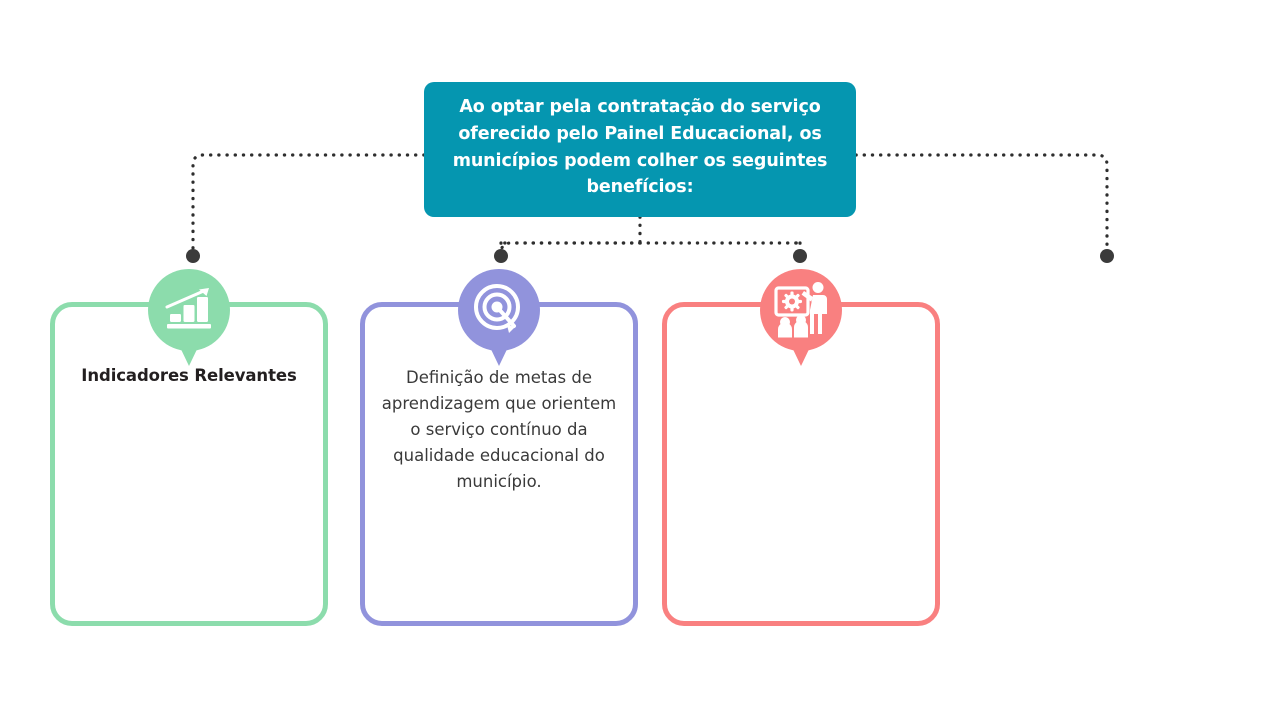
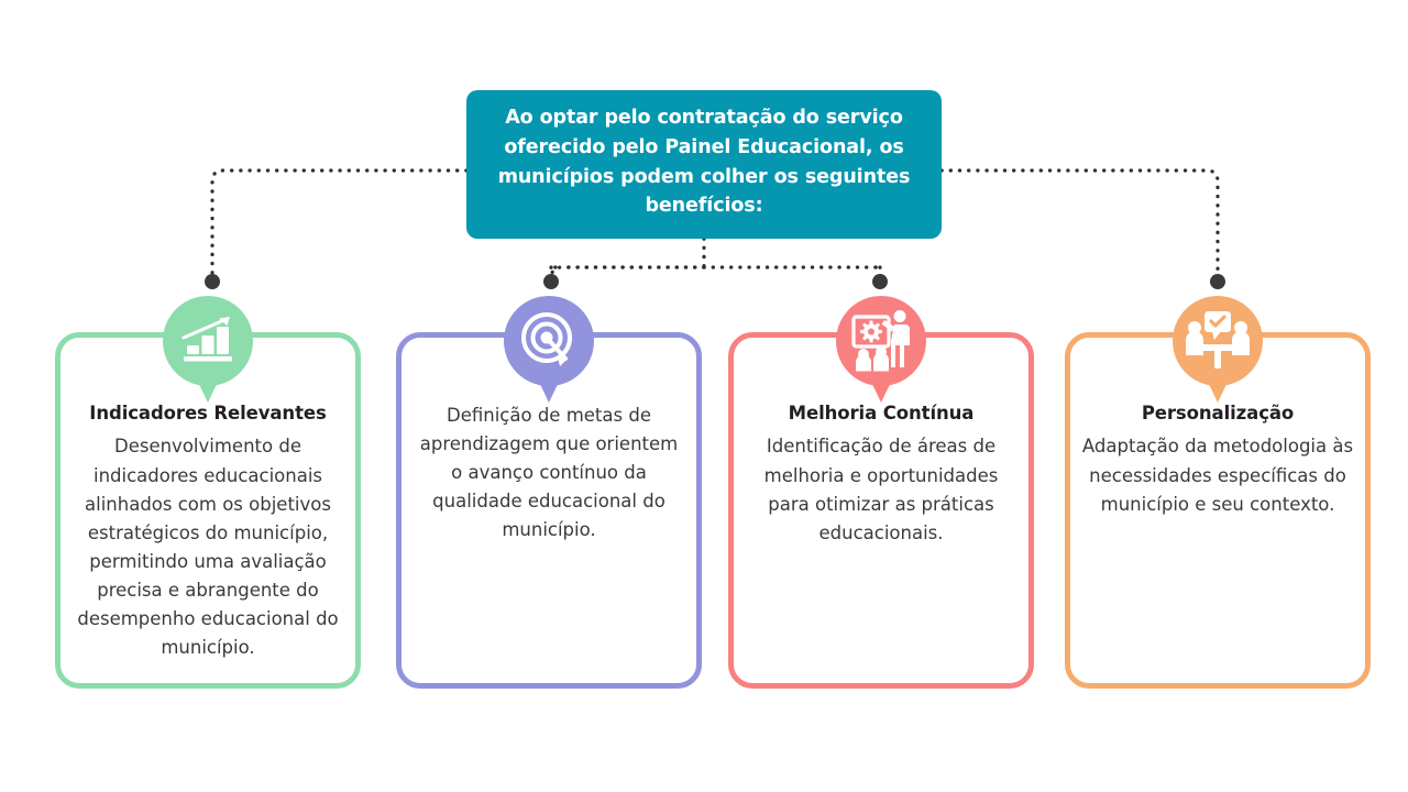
- Ao optar pela contratação do serviço oferecido pelo Painel Educacional, os municípios podem colher os seguintes benefícios:
+ Ao optar pelo contratação do serviço oferecido pelo Painel Educacional, os municípios podem colher os seguintes benefícios:
  Indicadores Relevantes
+ Desenvolvimento de indicadores educacionais alinhados com os objetivos estratégicos do município, permitindo uma avaliação precisa e abrangente do desempenho educacional do município.
- Definição de metas de aprendizagem que orientem o serviço contínuo da qualidade educacional do município.
+ Definição de metas de aprendizagem que orientem o avanço contínuo da qualidade educacional do município.
+ Melhoria Contínua
+ Identificação de áreas de melhoria e oportunidades para otimizar as práticas educacionais.
+ Personalização
+ Adaptação da metodologia às necessidades específicas do município e seu contexto.
